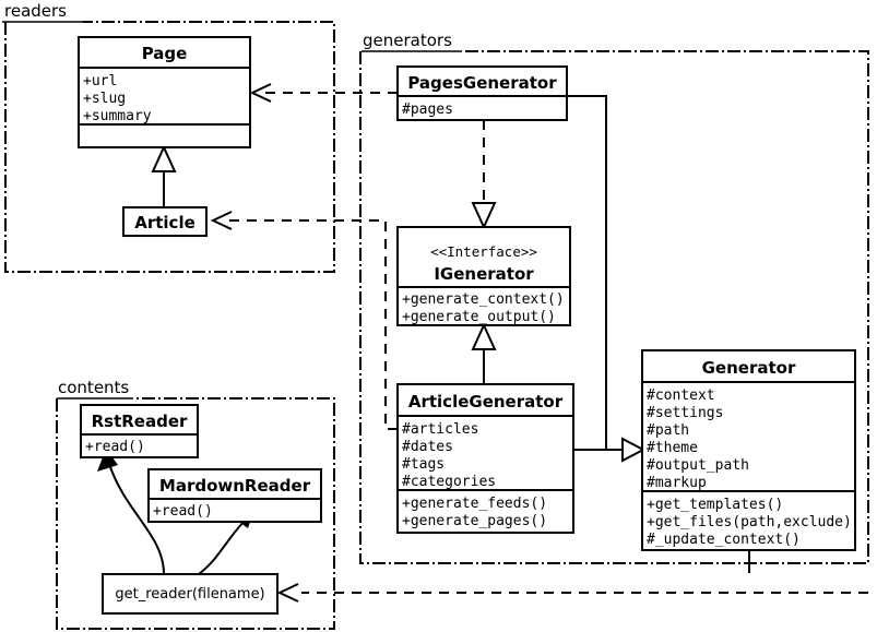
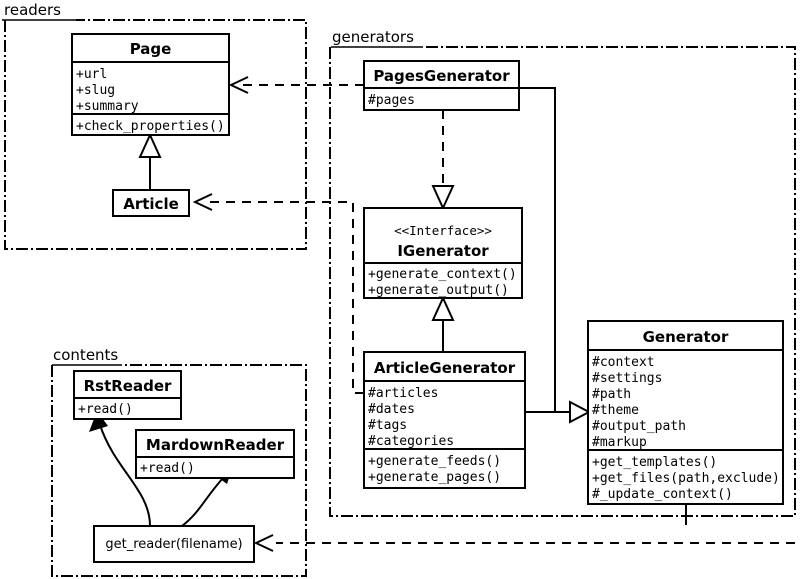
  readers
  generators
  contents
  Page
  +url
  +slug
  +summary
+ +check_properties()
  Article
  PagesGenerator
  #pages
  <<Interface>>
  IGenerator
  +generate_context()
  +generate_output()
  ArticleGenerator
  #articles
  #dates
  #tags
  #categories
  +generate_feeds()
  +generate_pages()
  Generator
  #context
  #settings
  #path
  #theme
  #output_path
  #markup
  +get_templates()
  +get_files(path,exclude)
  #_update_context()
  RstReader
  +read()
  MardownReader
  +read()
  get_reader(filename)
